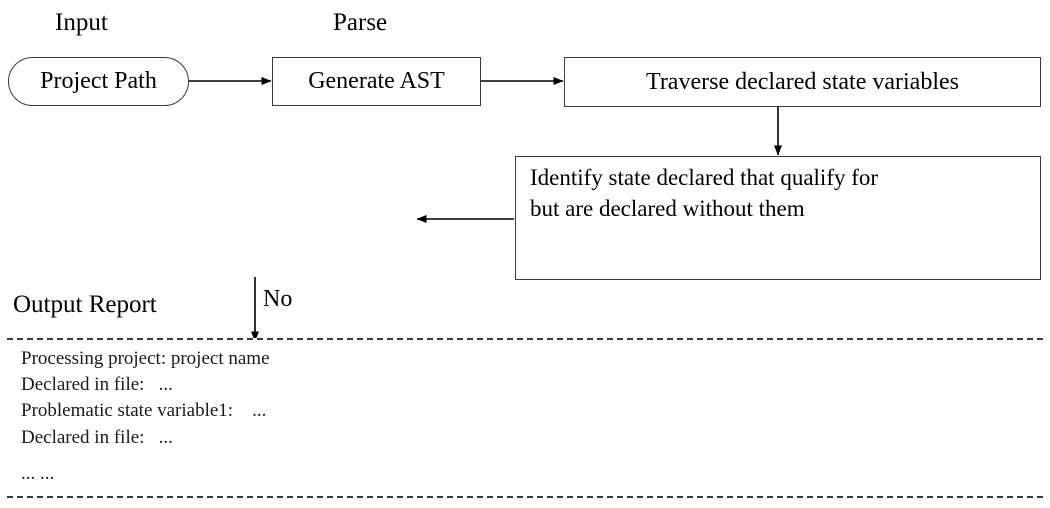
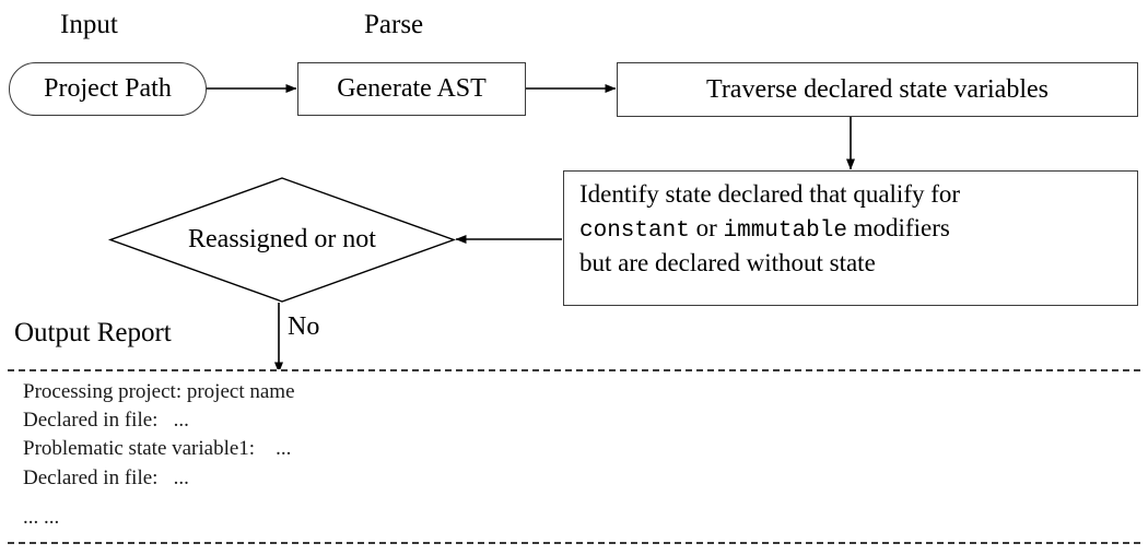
  Input
  Parse
  Project Path
  Generate AST
  Traverse declared state variables
  Identify state declared that qualify for
+ constant or immutable modifiers
- but are declared without them
+ but are declared without state
+ Reassigned or not
  No
  Output Report
  Processing project: project name
  Declared in file: ...
  Problematic state variable1: ...
  Declared in file: ...
  ... ...
